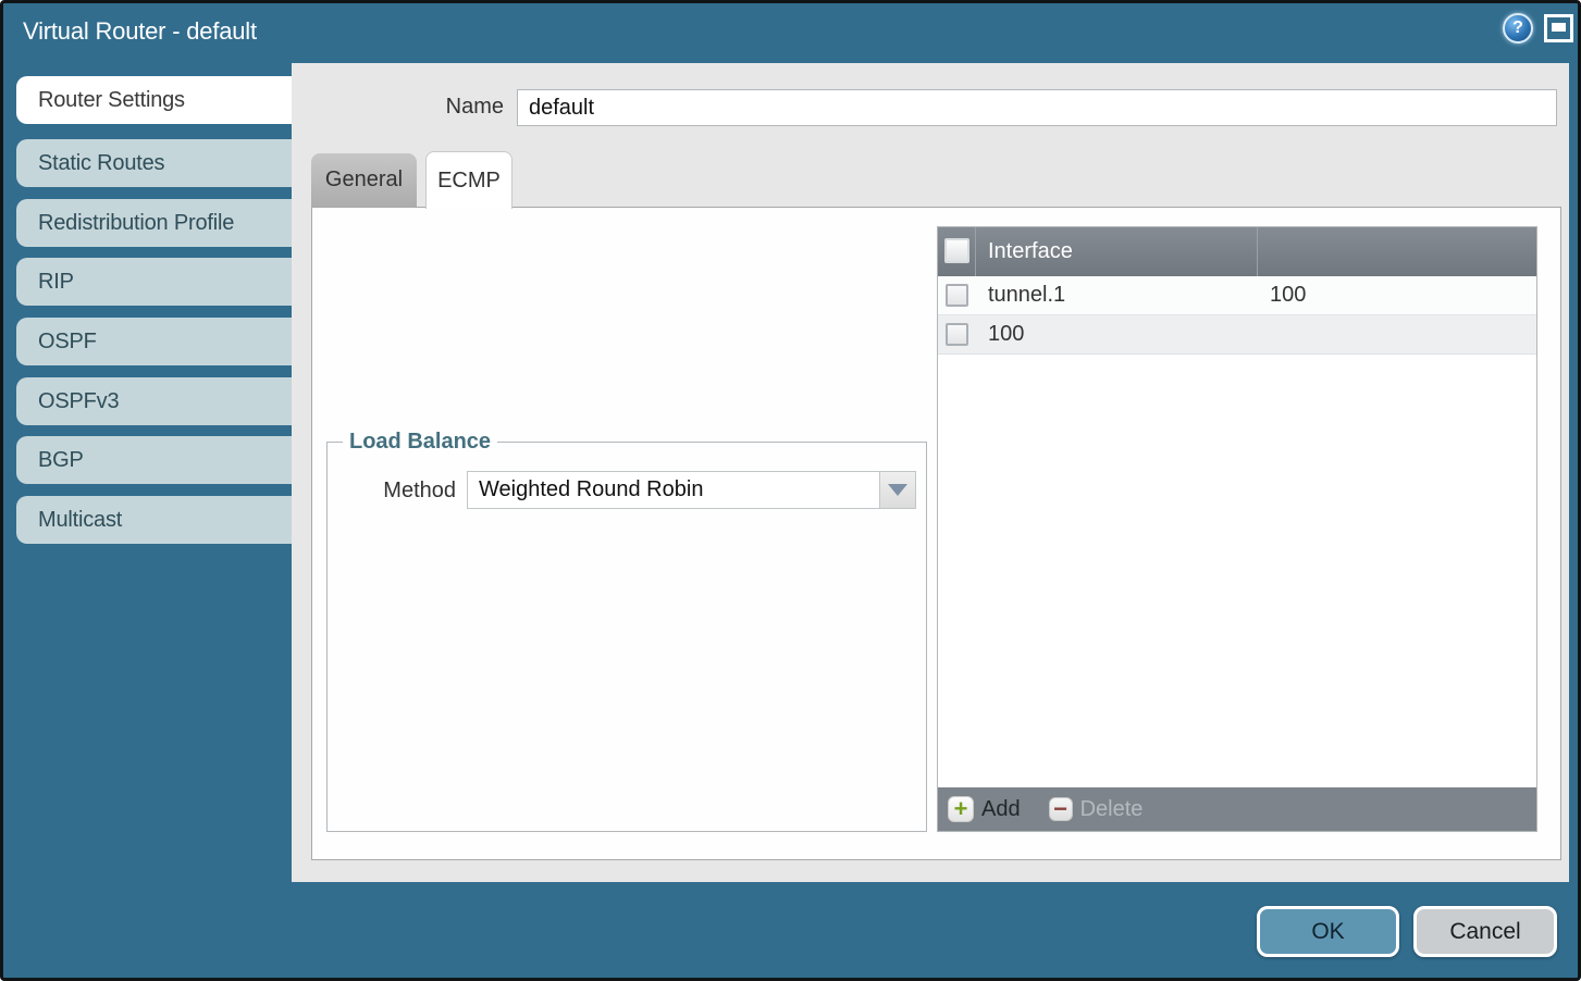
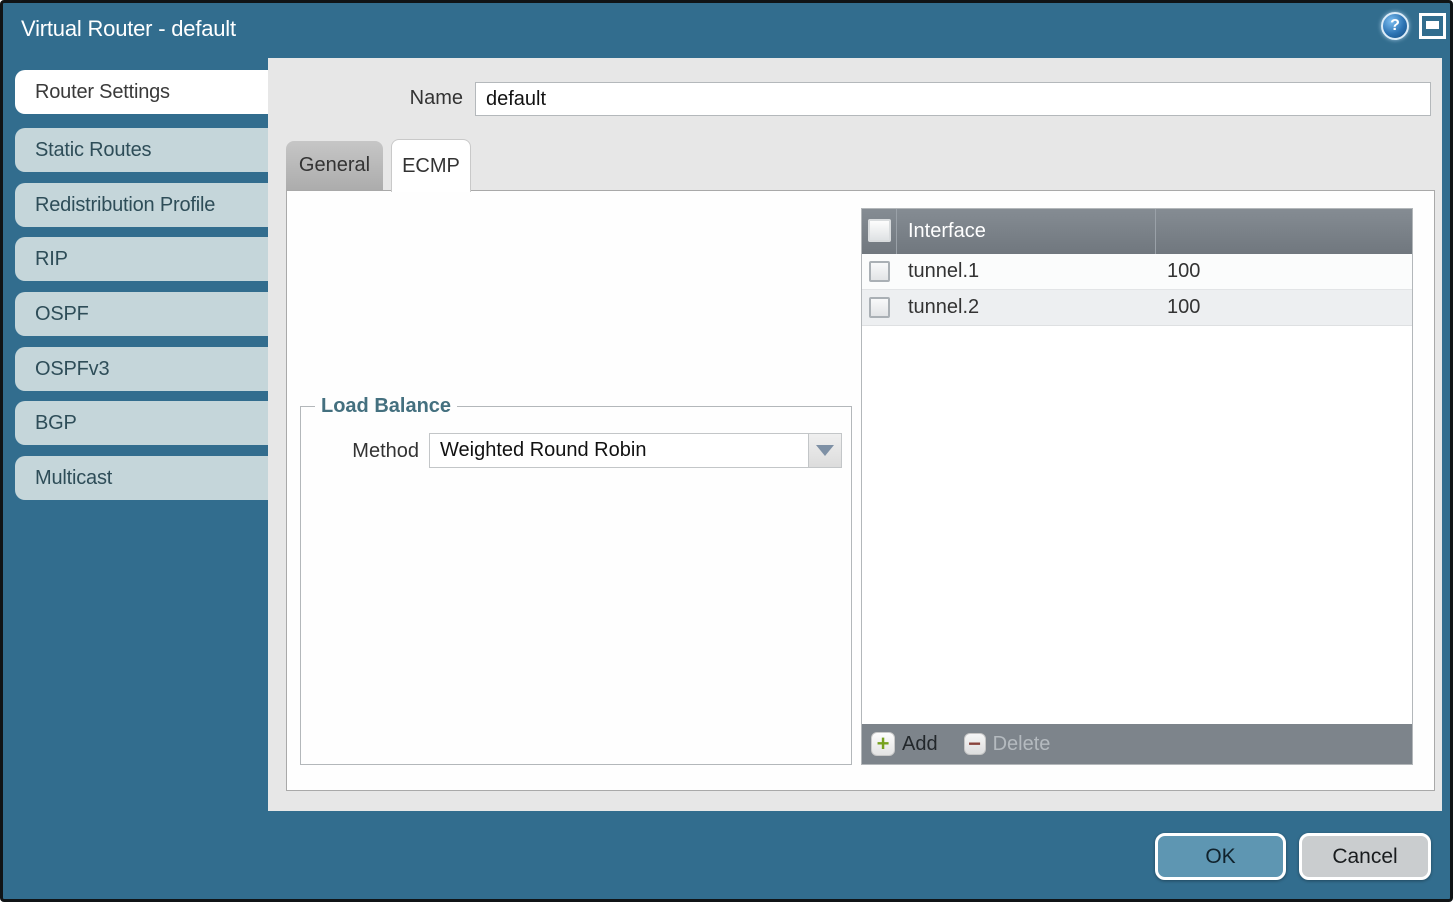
  Virtual Router - default
  ?
  Router Settings
  Static Routes
  Redistribution Profile
  RIP
  OSPF
  OSPFv3
  BGP
  Multicast
  Name
  default
  General
  ECMP
  Load Balance
  Method
  Weighted Round Robin
  Interface
  tunnel.1
  100
+ tunnel.2
  100
  +
  Add
  −
  Delete
  OK
  Cancel
